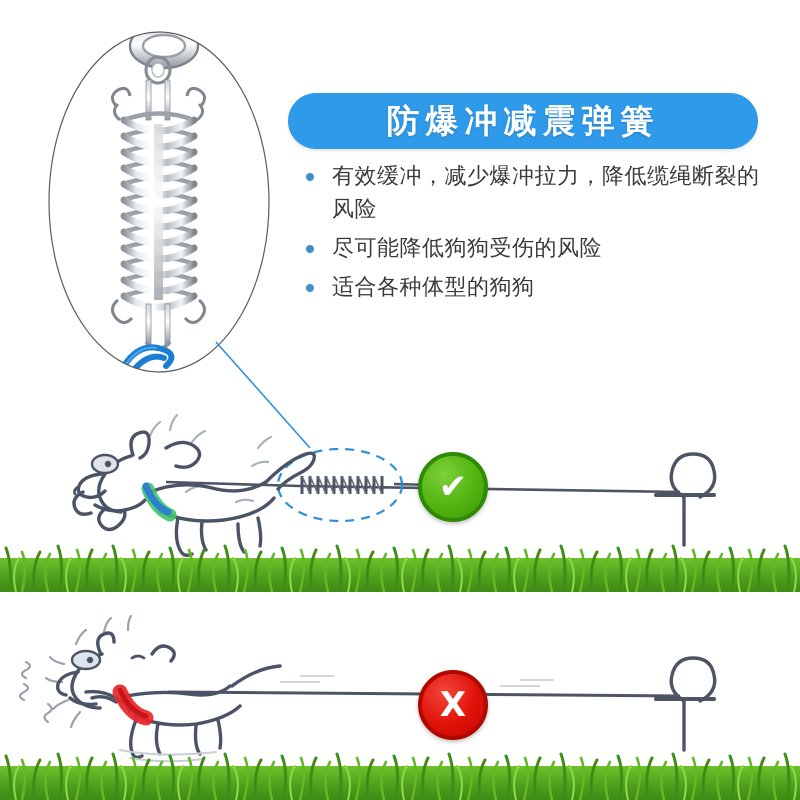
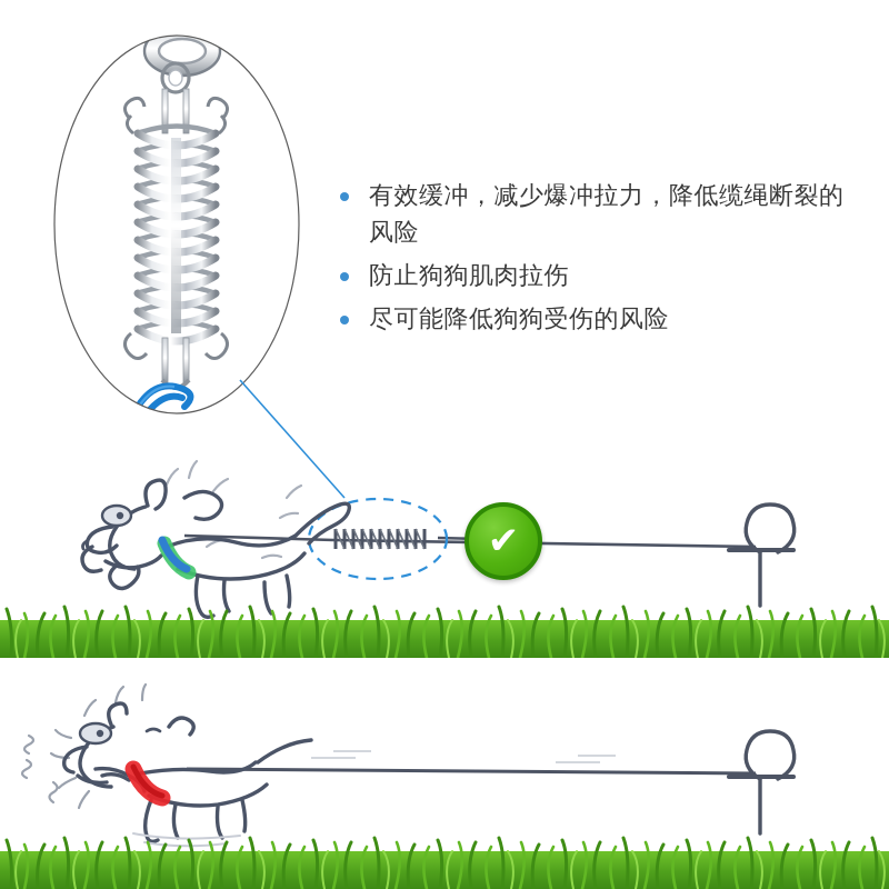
- 防爆冲减震弹簧
  有效缓冲，减少爆冲拉力，降低缆绳断裂的风险
+ 防止狗狗肌肉拉伤
  尽可能降低狗狗受伤的风险
- 适合各种体型的狗狗
  ✔
- X
